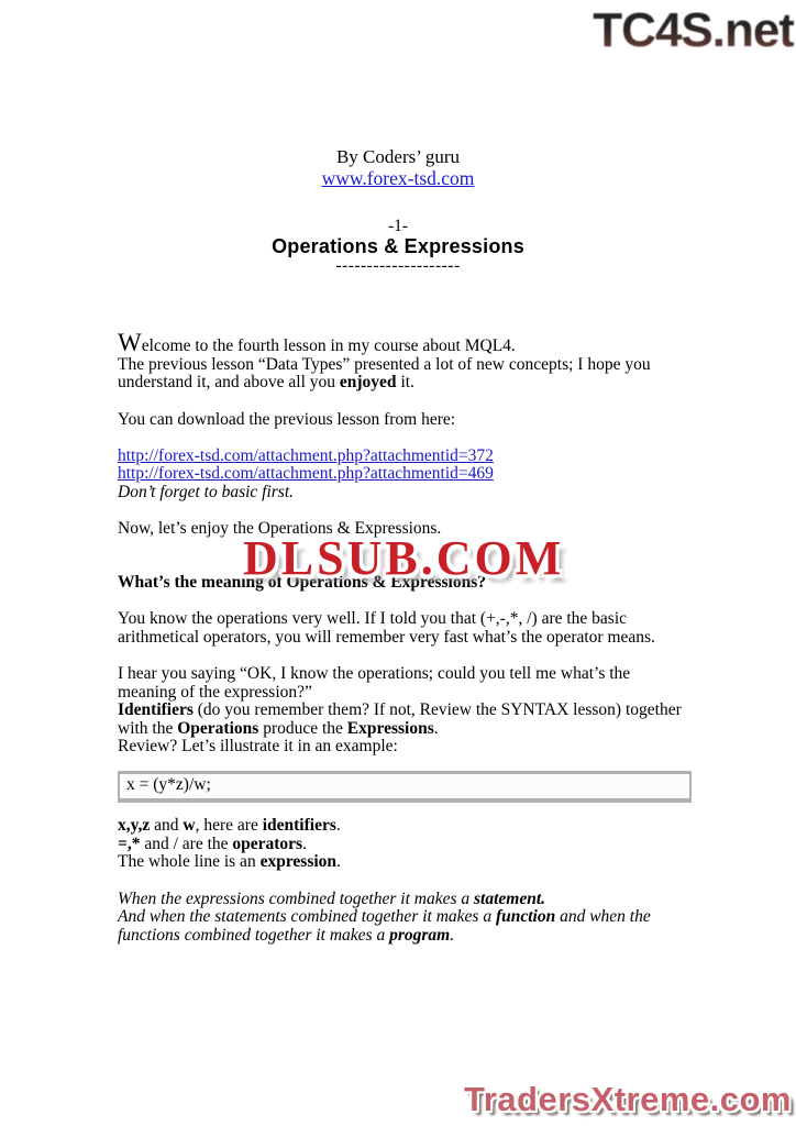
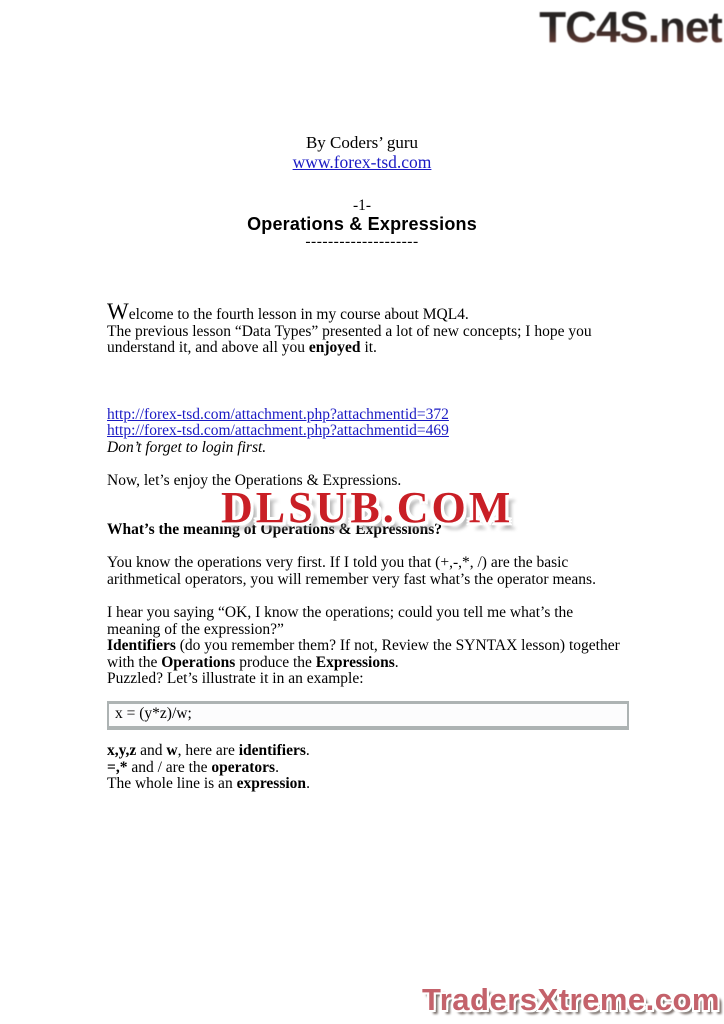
  TC4S.net
  By Coders’ guru
  www.forex-tsd.com
  -1-
  Operations & Expressions
  --------------------
  Welcome to the fourth lesson in my course about MQL4.
  The previous lesson “Data Types” presented a lot of new concepts; I hope you understand it, and above all you enjoyed it.
- You can download the previous lesson from here:
  http://forex-tsd.com/attachment.php?attachmentid=372
  http://forex-tsd.com/attachment.php?attachmentid=469
- Don’t forget to basic first.
+ Don’t forget to login first.
  Now, let’s enjoy the Operations & Expressions.
  What’s the meaning of Operations & Expressions?
- You know the operations very well. If I told you that (+,-,*, /) are the basic arithmetical operators, you will remember very fast what’s the operator means.
+ You know the operations very first. If I told you that (+,-,*, /) are the basic arithmetical operators, you will remember very fast what’s the operator means.
  I hear you saying “OK, I know the operations; could you tell me what’s the meaning of the expression?”
  Identifiers (do you remember them? If not, Review the SYNTAX lesson) together with the Operations produce the Expressions.
- Review? Let’s illustrate it in an example:
+ Puzzled? Let’s illustrate it in an example:
  x = (y*z)/w;
  x,y,z and w, here are identifiers.
  =,* and / are the operators.
  The whole line is an expression.
- When the expressions combined together it makes a statement.
- And when the statements combined together it makes a function and when the functions combined together it makes a program.
  DLSUB.COM
  TradersXtreme.com
